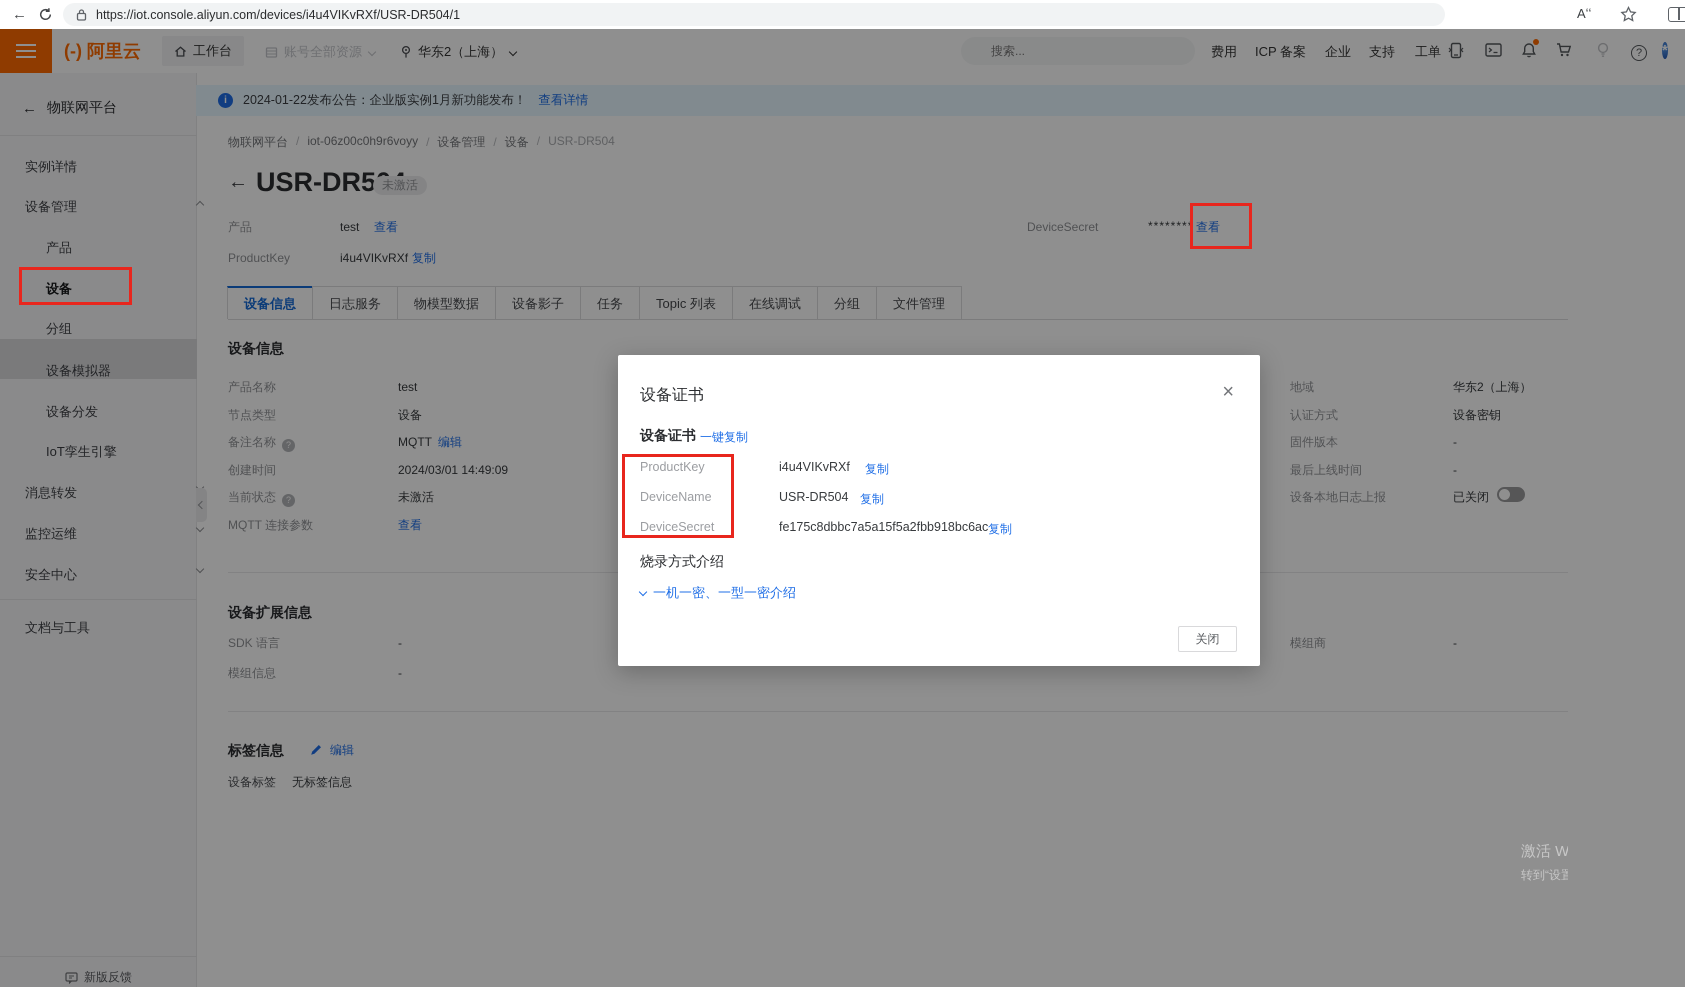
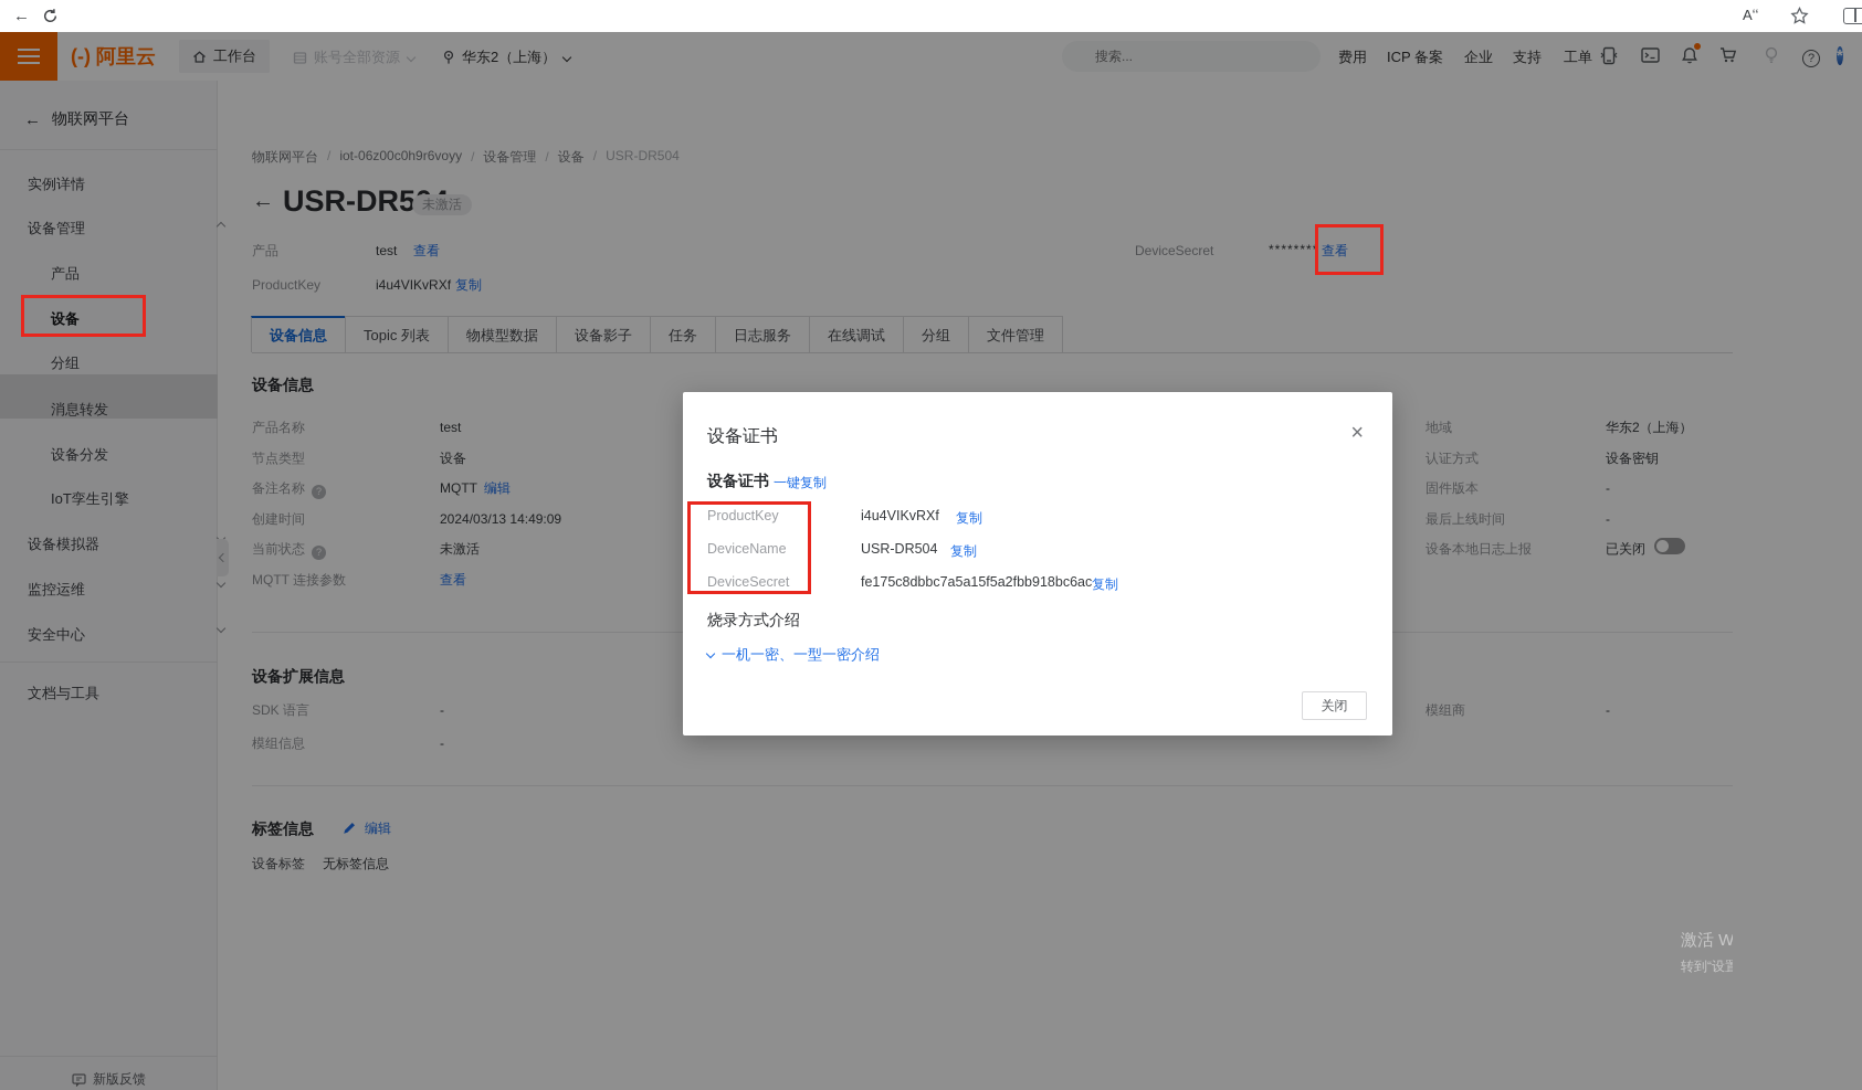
  ←
- https://iot.console.aliyun.com/devices/i4u4VIKvRXf/USR-DR504/1
  Aʻʻ
  (-) 阿里云
  工作台
  账号全部资源
  华东2（上海）
  搜索...
  费用
  ICP 备案
  企业
  支持
  工单
  ?
  *
  ←
  物联网平台
  实例详情
  设备管理
  产品
  设备
  分组
- 设备模拟器
+ 消息转发
  设备分发
  IoT孪生引擎
- 消息转发
+ 设备模拟器
  监控运维
  安全中心
  文档与工具
  新版反馈
- i
- 2024-01-22发布公告：企业版实例1月新功能发布！
- 查看详情
  物联网平台
  iot-06z00c0h9r6voyy
  设备管理
  设备
  USR-DR504
  ←
  USR-DR5
  未激活
  产品
  test
  查看
  DeviceSecret
  ********
  查看
  ProductKey
  i4u4VIKvRXf
  复制
  设备信息
- 日志服务
+ Topic 列表
  物模型数据
  设备影子
  任务
- Topic 列表
+ 日志服务
  在线调试
  分组
  文件管理
  设备信息
  产品名称
  test
  节点类型
  设备
  备注名称 ?
  MQTT
  编辑
  创建时间
- 2024/03/01 14:49:09
+ 2024/03/13 14:49:09
  当前状态 ?
  未激活
  MQTT 连接参数
  查看
  地域
  华东2（上海）
  认证方式
  设备密钥
  固件版本
  -
  最后上线时间
  -
  设备本地日志上报
  已关闭
  设备扩展信息
  SDK 语言
  -
  模组信息
  -
  模组商
  -
  标签信息
  编辑
  设备标签
  无标签信息
  设备证书
  ×
  设备证书
  一键复制
  ProductKey
  i4u4VIKvRXf
  复制
  DeviceName
  USR-DR504
  复制
  DeviceSecret
  fe175c8dbbc7a5a15f5a2fbb918bc6ac
  复制
  烧录方式介绍
  一机一密、一型一密介绍
  关闭
